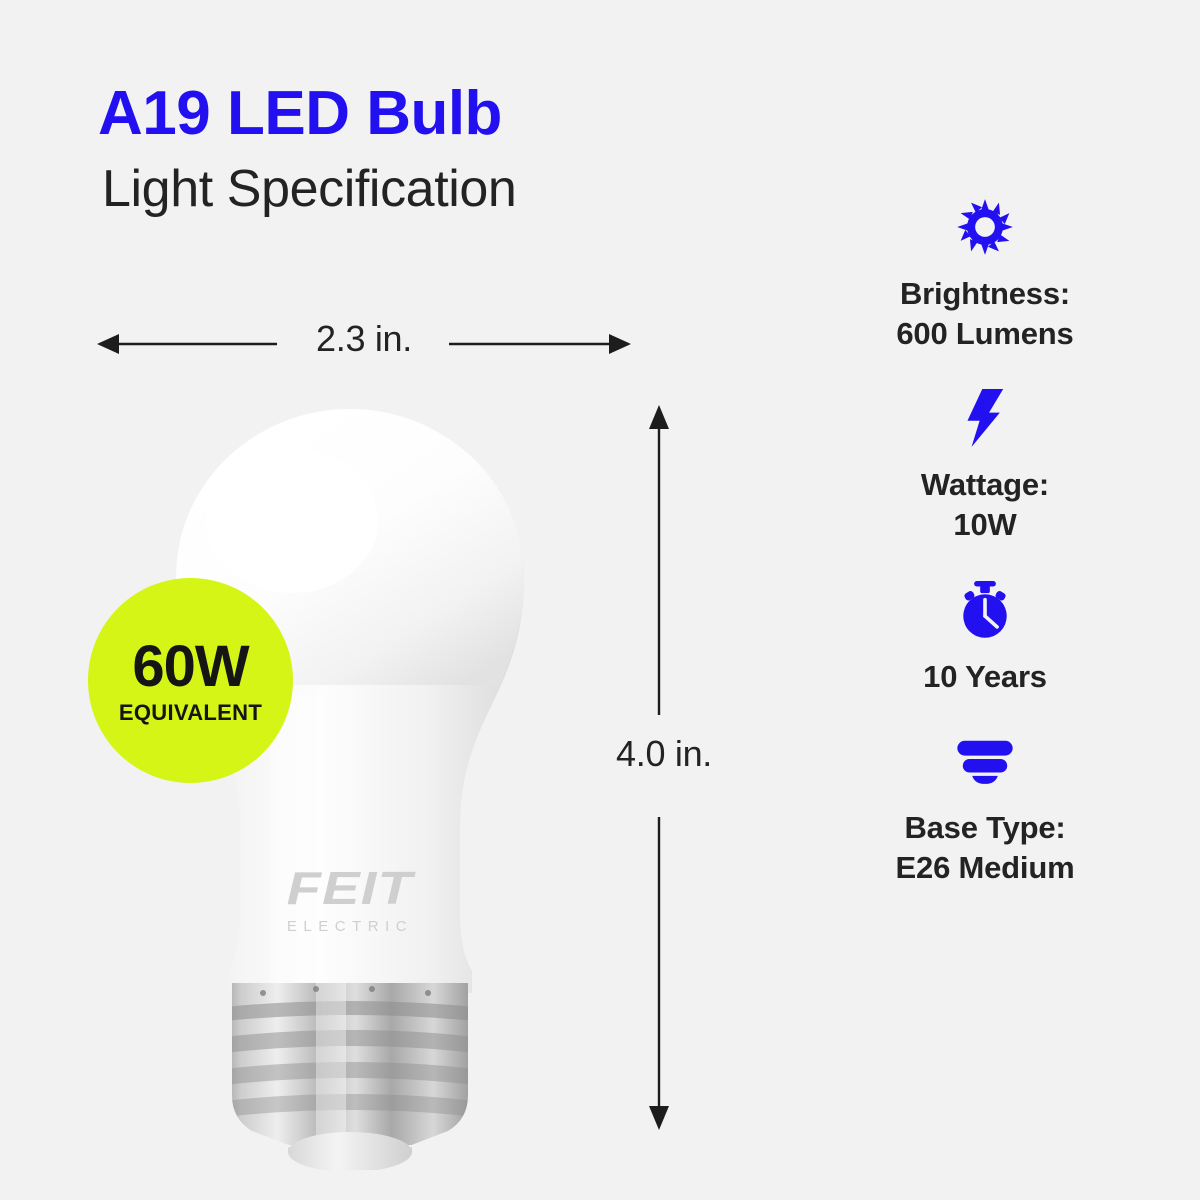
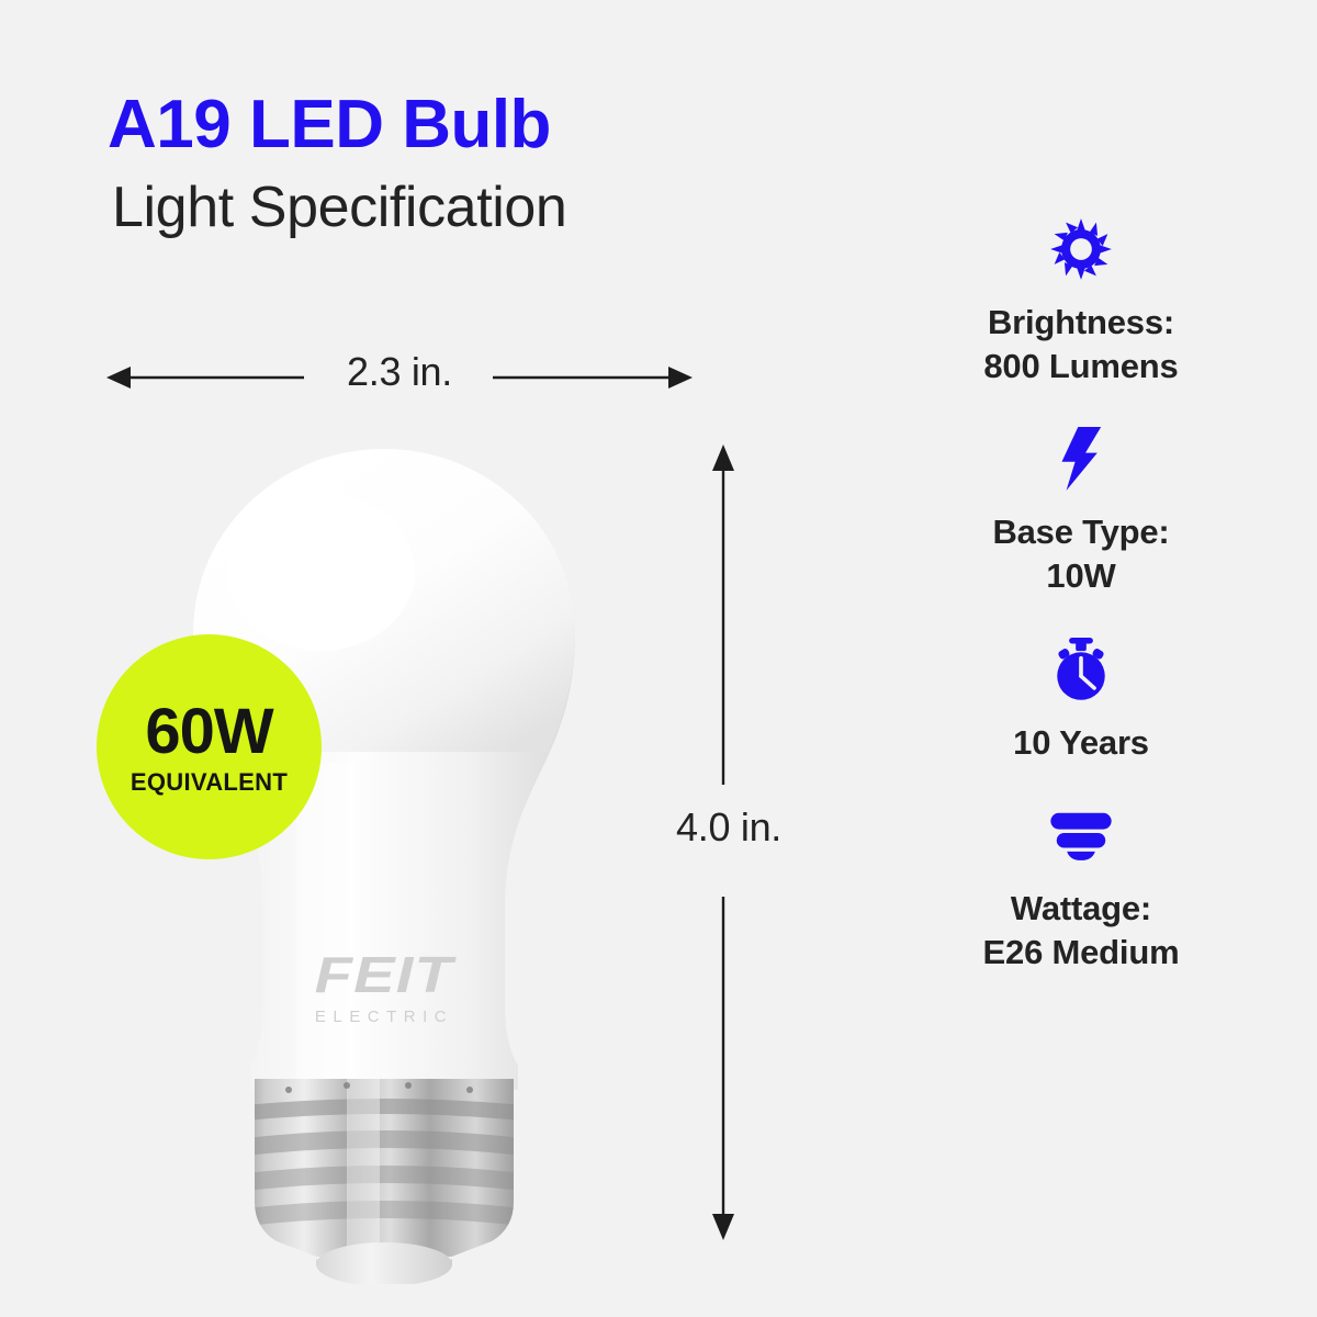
  A19 LED Bulb
  Light Specification
  2.3 in.
  4.0 in.
  FEIT
  ELECTRIC
  60W
  EQUIVALENT
  Brightness:
- 600 Lumens
+ 800 Lumens
- Wattage:
+ Base Type:
  10W
  10 Years
- Base Type:
+ Wattage:
  E26 Medium
